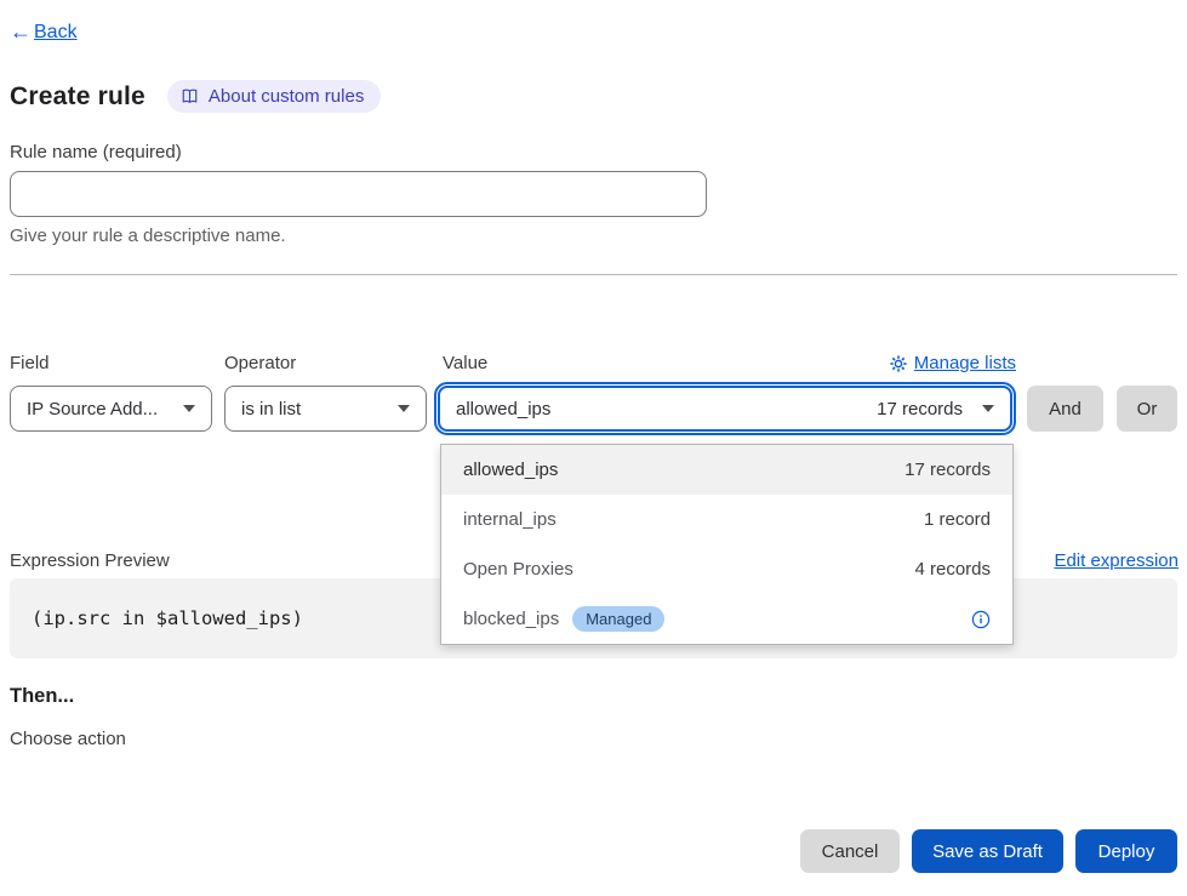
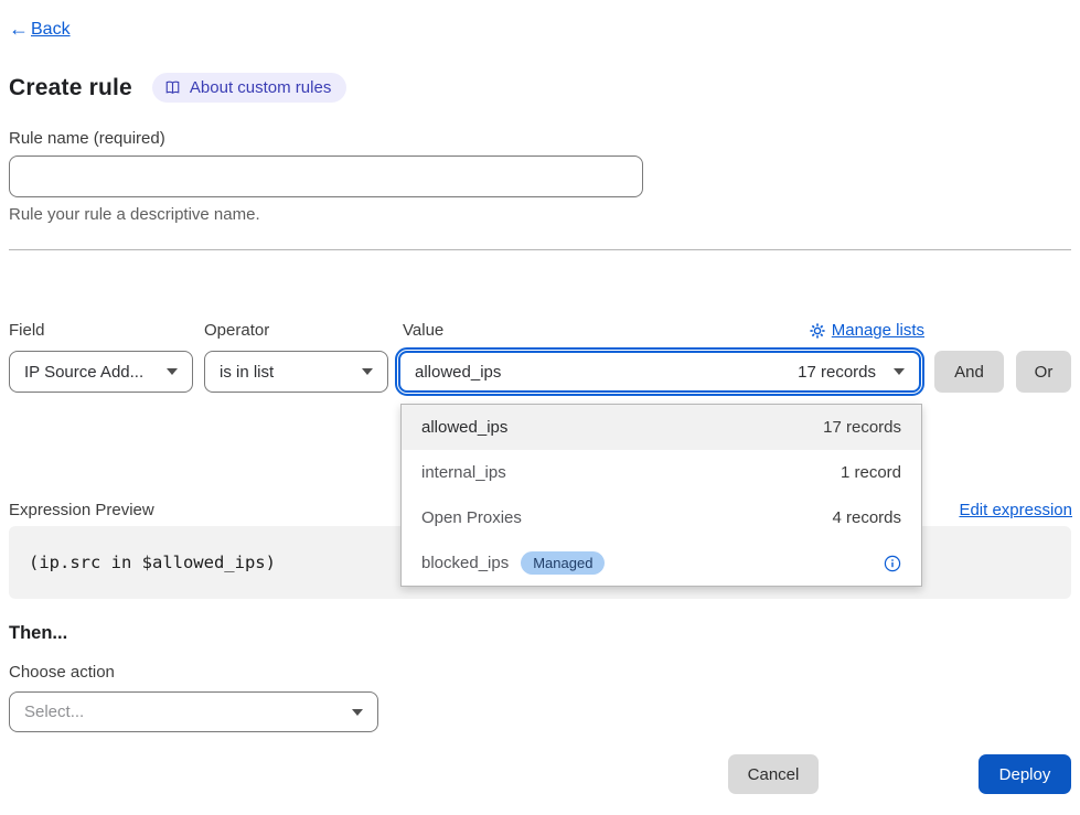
  ←
  Back
  Create rule
  About custom rules
  Rule name (required)
- Give your rule a descriptive name.
+ Rule your rule a descriptive name.
  Field
  Operator
  Value
  Manage lists
  IP Source Add...
  is in list
  allowed_ips
  17 records
  And
  Or
  Expression Preview
  Edit expression
  (ip.src in $allowed_ips)
  allowed_ips
  17 records
  internal_ips
  1 record
  Open Proxies
  4 records
  blocked_ips
  Managed
  Then...
  Choose action
+ Select...
  Cancel
- Save as Draft
  Deploy
